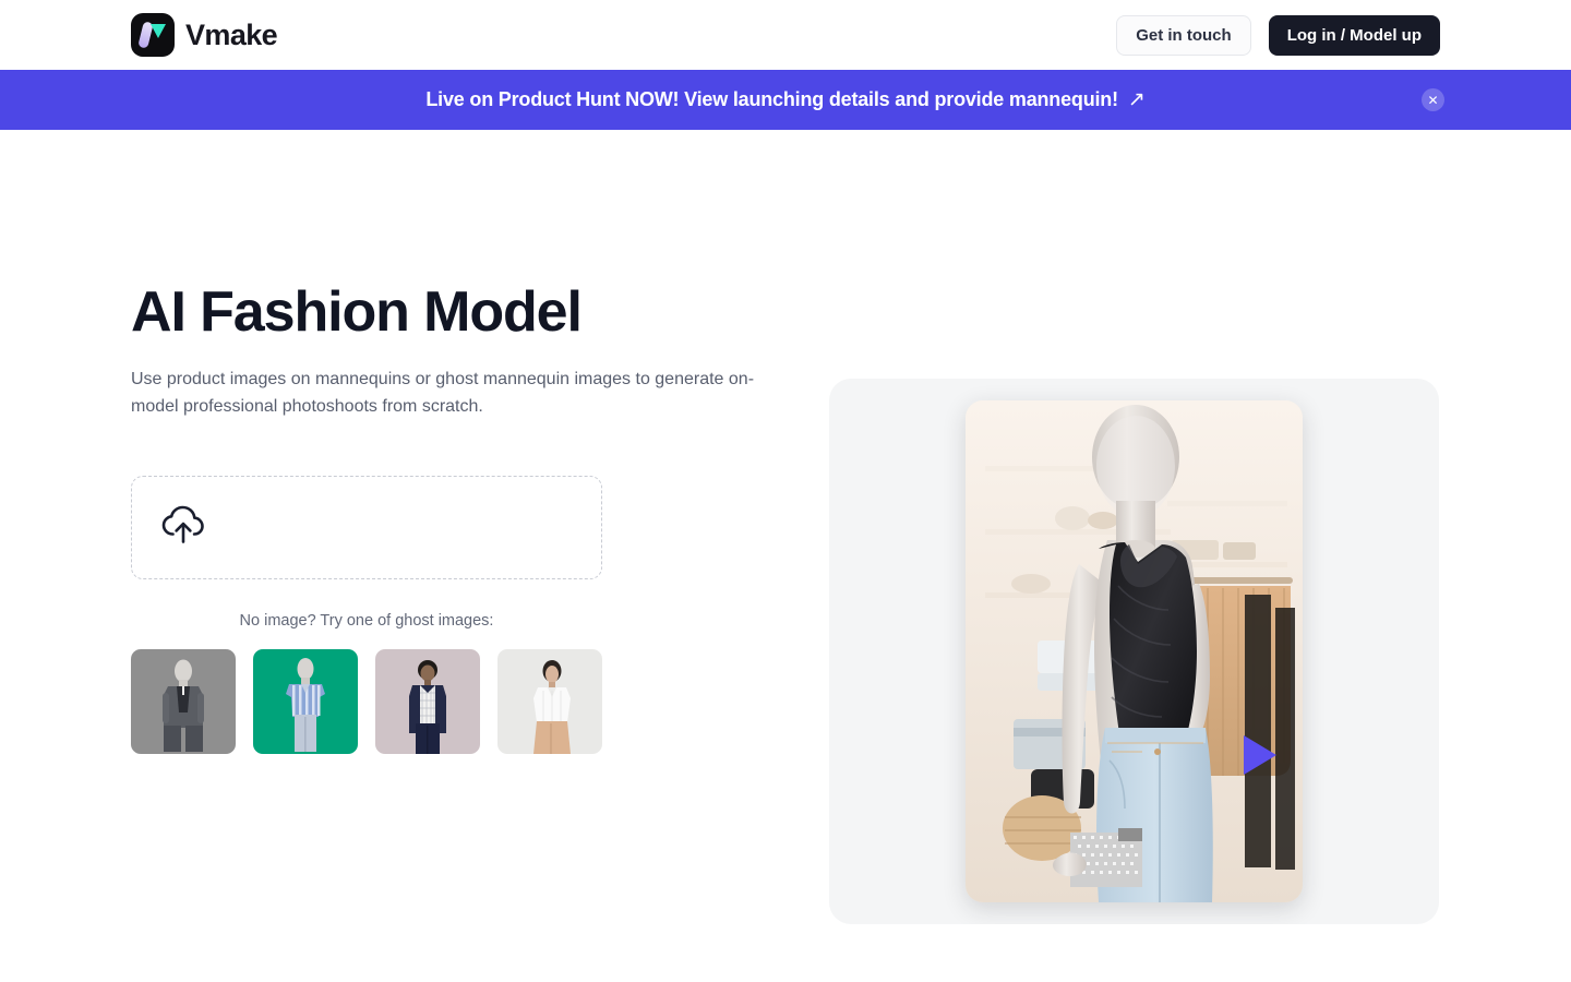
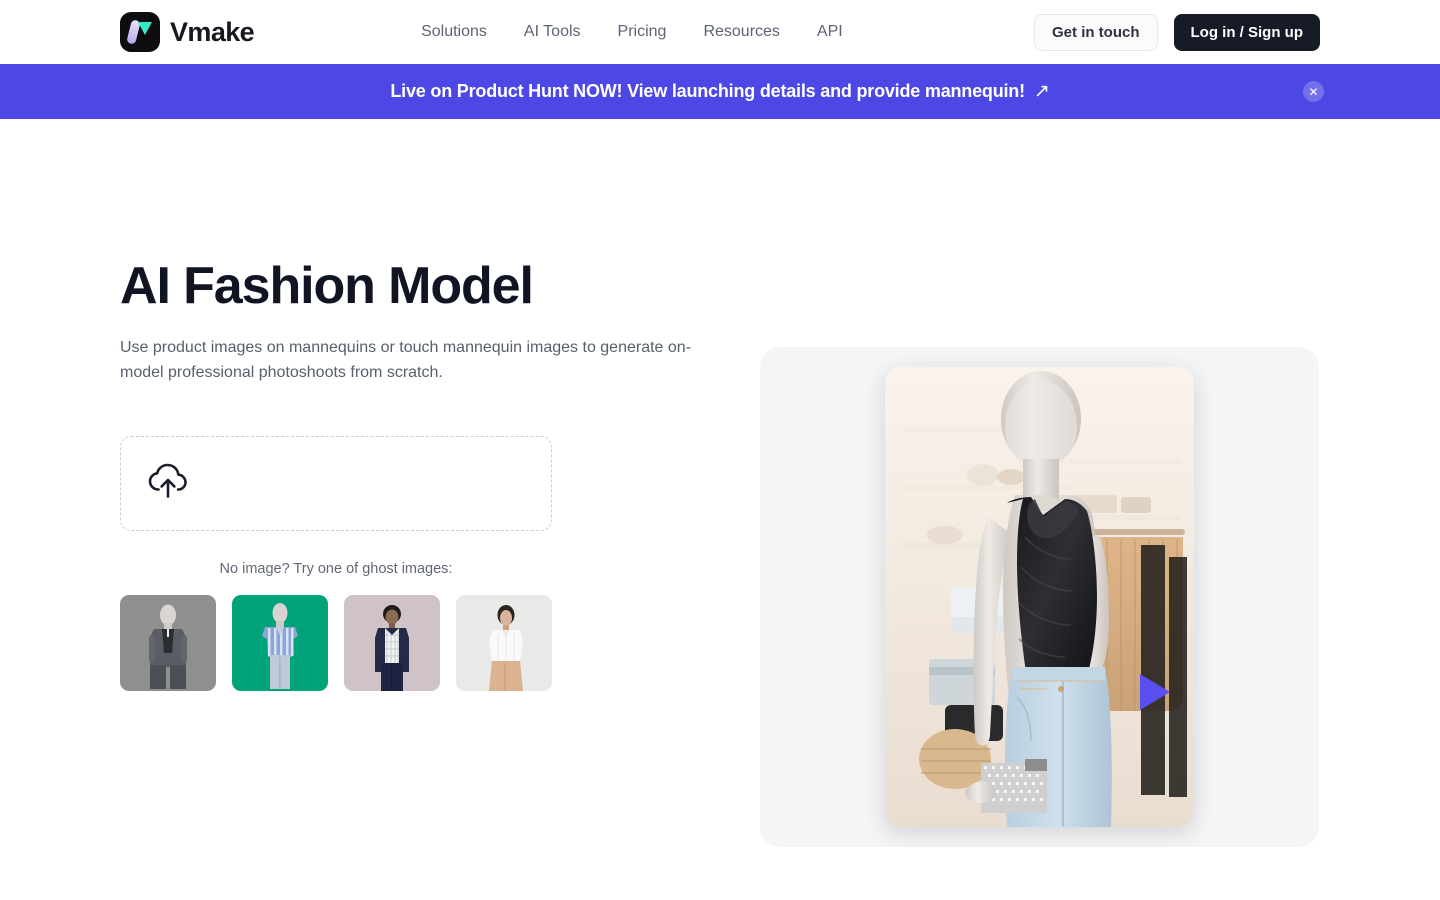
  Vmake
+ Solutions
+ AI Tools
+ Pricing
+ Resources
+ API
  Get in touch
- Log in / Model up
+ Log in / Sign up
  Live on Product Hunt NOW! View launching details and provide mannequin!
  ↗
  ✕
  AI Fashion Model
- Use product images on mannequins or ghost mannequin images to generate on-model professional photoshoots from scratch.
+ Use product images on mannequins or touch mannequin images to generate on-model professional photoshoots from scratch.
  No image? Try one of ghost images:
